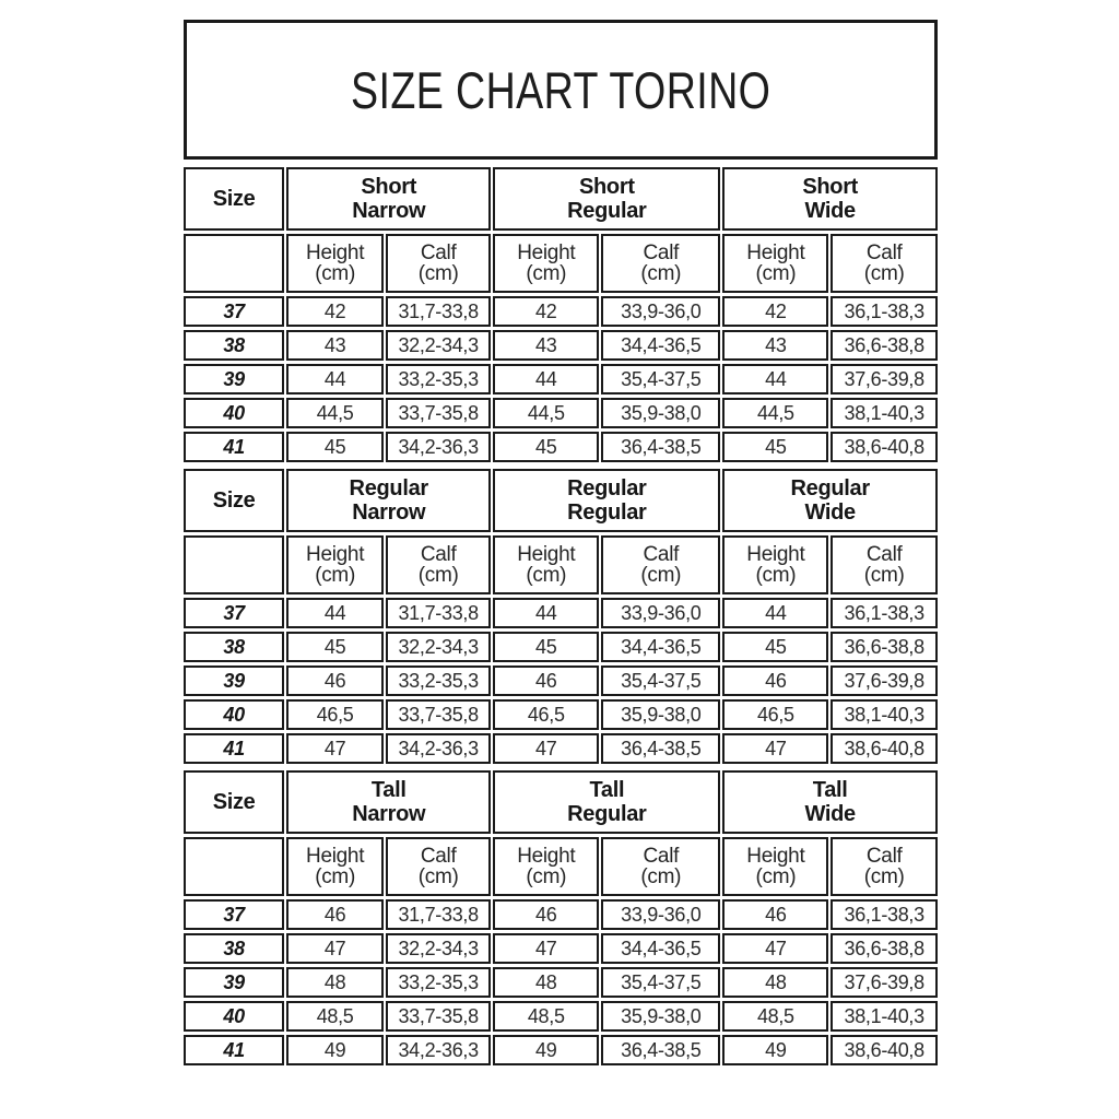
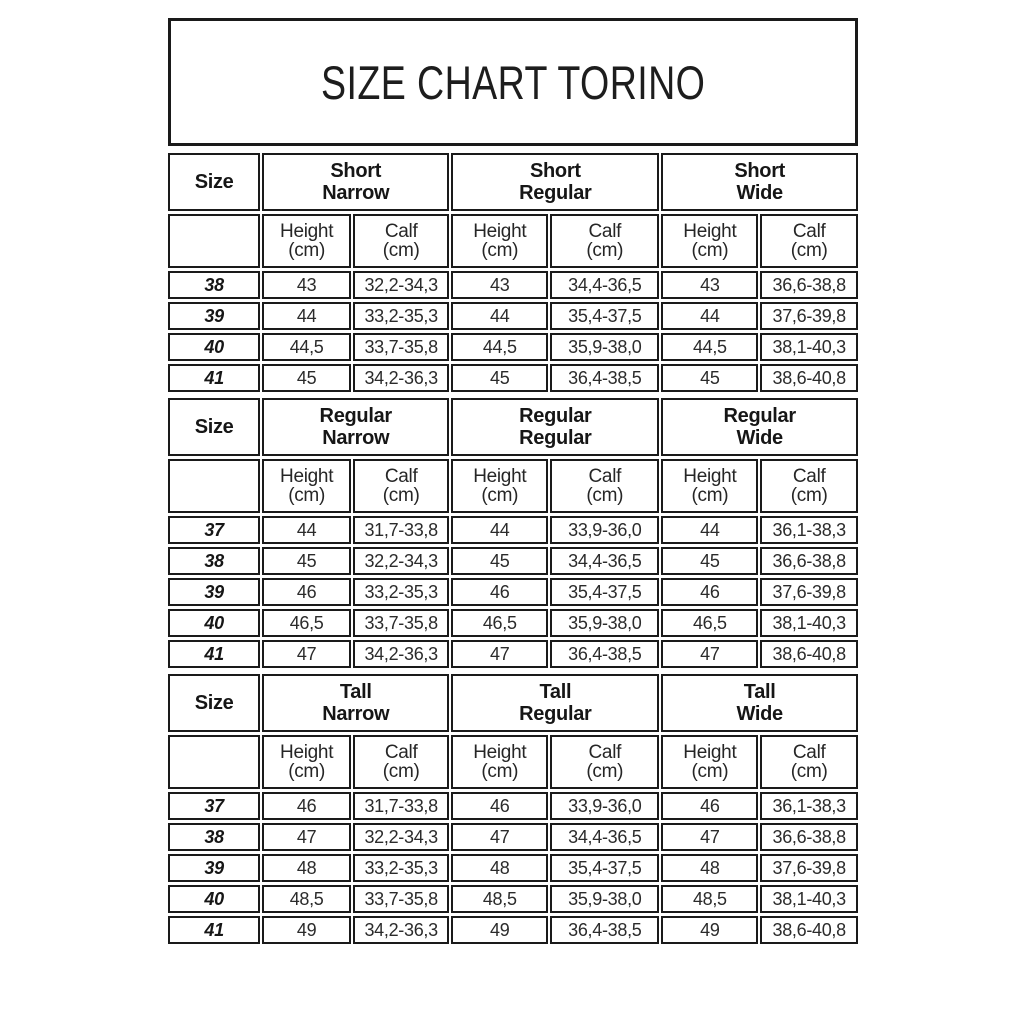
  SIZE CHART TORINO
  Size	ShortNarrow	ShortRegular	ShortWide
  	Height(cm)	Calf(cm)	Height(cm)	Calf(cm)	Height(cm)	Calf(cm)
- 37	42	31,7-33,8	42	33,9-36,0	42	36,1-38,3
  38	43	32,2-34,3	43	34,4-36,5	43	36,6-38,8
  39	44	33,2-35,3	44	35,4-37,5	44	37,6-39,8
  40	44,5	33,7-35,8	44,5	35,9-38,0	44,5	38,1-40,3
  41	45	34,2-36,3	45	36,4-38,5	45	38,6-40,8
  Size	RegularNarrow	RegularRegular	RegularWide
  	Height(cm)	Calf(cm)	Height(cm)	Calf(cm)	Height(cm)	Calf(cm)
  37	44	31,7-33,8	44	33,9-36,0	44	36,1-38,3
  38	45	32,2-34,3	45	34,4-36,5	45	36,6-38,8
  39	46	33,2-35,3	46	35,4-37,5	46	37,6-39,8
  40	46,5	33,7-35,8	46,5	35,9-38,0	46,5	38,1-40,3
  41	47	34,2-36,3	47	36,4-38,5	47	38,6-40,8
  Size	TallNarrow	TallRegular	TallWide
  	Height(cm)	Calf(cm)	Height(cm)	Calf(cm)	Height(cm)	Calf(cm)
  37	46	31,7-33,8	46	33,9-36,0	46	36,1-38,3
  38	47	32,2-34,3	47	34,4-36,5	47	36,6-38,8
  39	48	33,2-35,3	48	35,4-37,5	48	37,6-39,8
  40	48,5	33,7-35,8	48,5	35,9-38,0	48,5	38,1-40,3
  41	49	34,2-36,3	49	36,4-38,5	49	38,6-40,8
